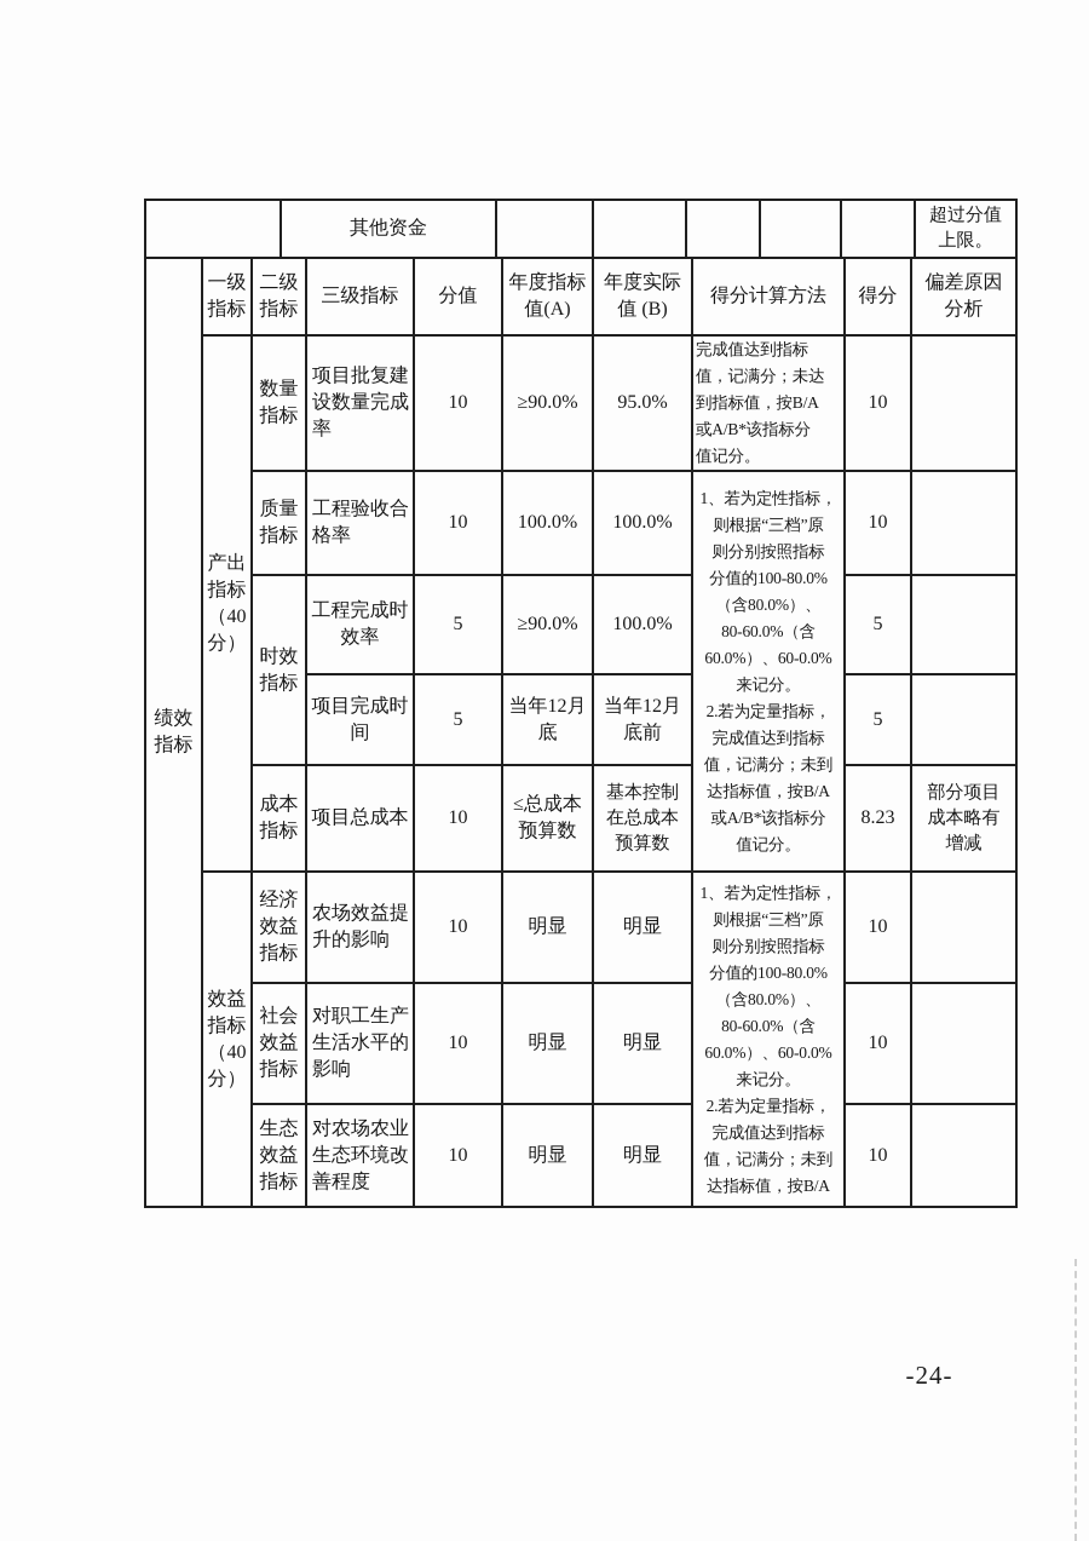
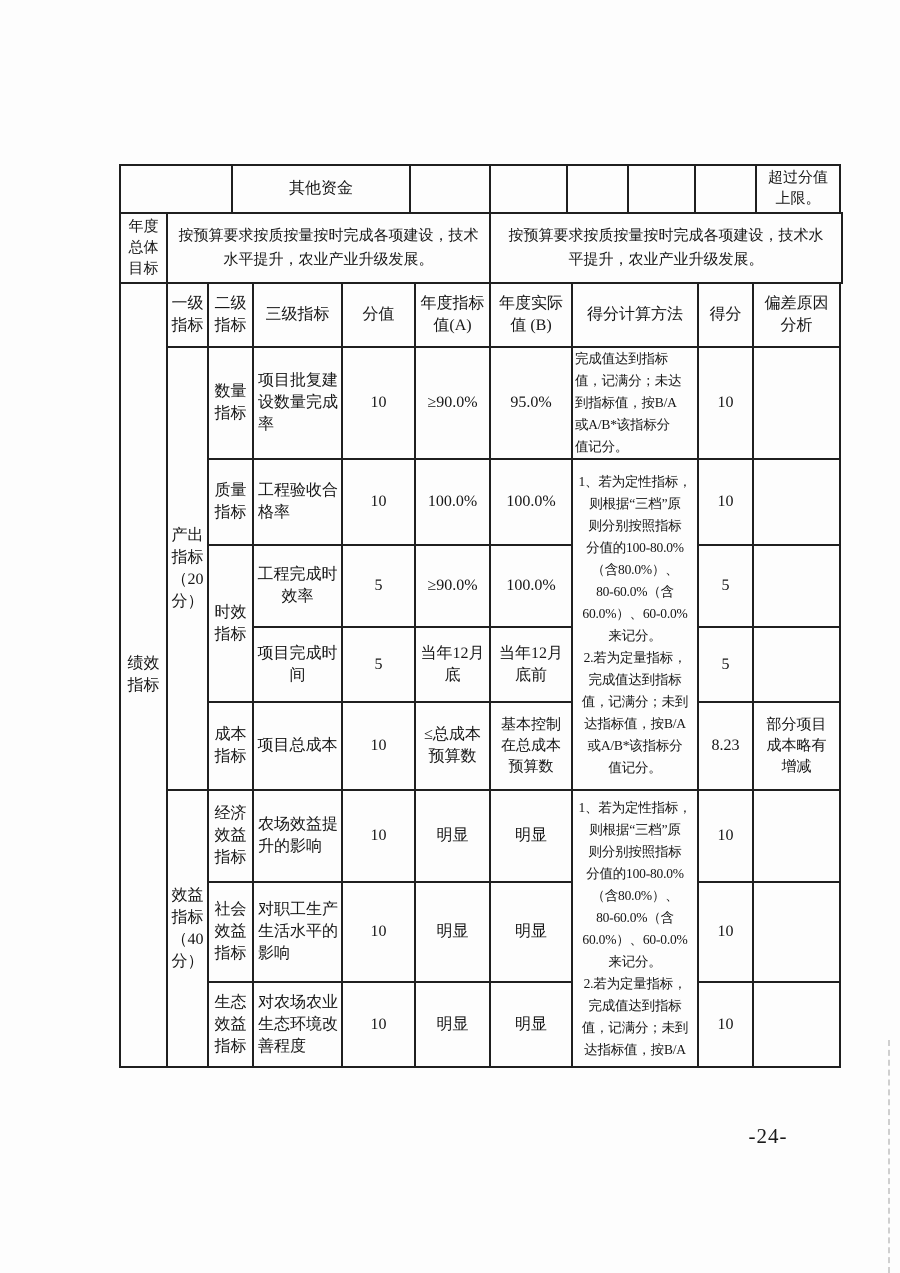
  	其他资金						超过分值 上限。
+ 年度 总体 目标	按预算要求按质按量按时完成各项建设，技术 水平提升，农业产业升级发展。	按预算要求按质按量按时完成各项建设，技术水 平提升，农业产业升级发展。
  绩效 指标	一级 指标	二级 指标	三级指标	分值	年度指标 值(A)	年度实际 值 (B)	得分计算方法	得分	偏差原因 分析
- 产出 指标 （40 分）	数量 指标	项目批复建 设数量完成 率	10	≥90.0%	95.0%	完成值达到指标 值，记满分；未达 到指标值，按B/A 或A/B*该指标分 值记分。	10
+ 产出 指标 （20 分）	数量 指标	项目批复建 设数量完成 率	10	≥90.0%	95.0%	完成值达到指标 值，记满分；未达 到指标值，按B/A 或A/B*该指标分 值记分。	10
  质量 指标	工程验收合 格率	10	100.0%	100.0%	1、若为定性指标， 则根据“三档”原 则分别按照指标 分值的100-80.0% （含80.0%）、 80-60.0%（含 60.0%）、60-0.0% 来记分。 2.若为定量指标， 完成值达到指标 值，记满分；未到 达指标值，按B/A 或A/B*该指标分 值记分。	10
  时效 指标	工程完成时 效率	5	≥90.0%	100.0%	5
  项目完成时 间	5	当年12月 底	当年12月 底前	5
  成本 指标	项目总成本	10	≤总成本 预算数	基本控制 在总成本 预算数	8.23	部分项目 成本略有 增减
  效益 指标 （40 分）	经济 效益 指标	农场效益提 升的影响	10	明显	明显	1、若为定性指标， 则根据“三档”原 则分别按照指标 分值的100-80.0% （含80.0%）、 80-60.0%（含 60.0%）、60-0.0% 来记分。 2.若为定量指标， 完成值达到指标 值，记满分；未到 达指标值，按B/A	10
  社会 效益 指标	对职工生产 生活水平的 影响	10	明显	明显	10
  生态 效益 指标	对农场农业 生态环境改 善程度	10	明显	明显	10
  -24-
